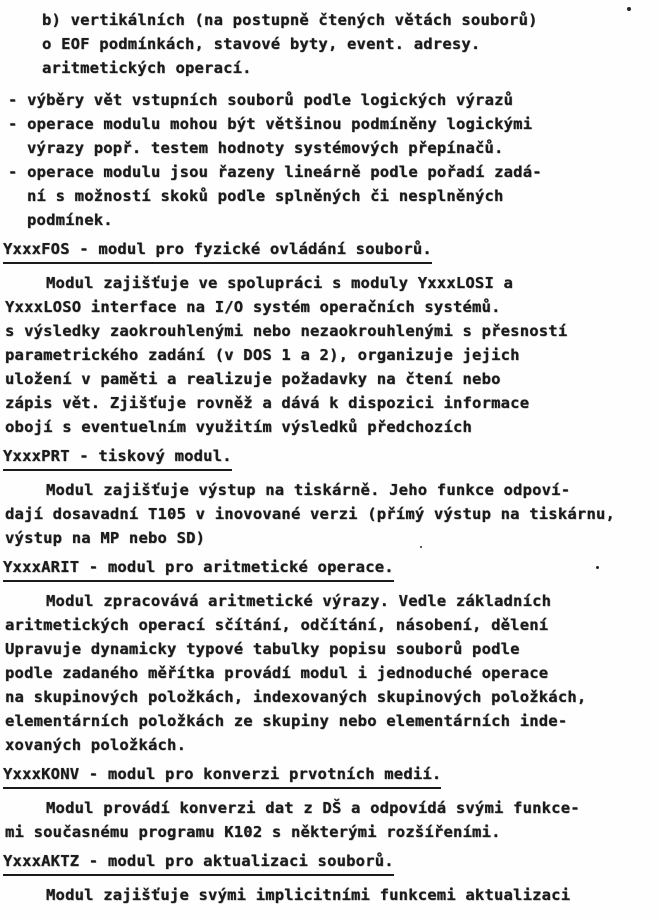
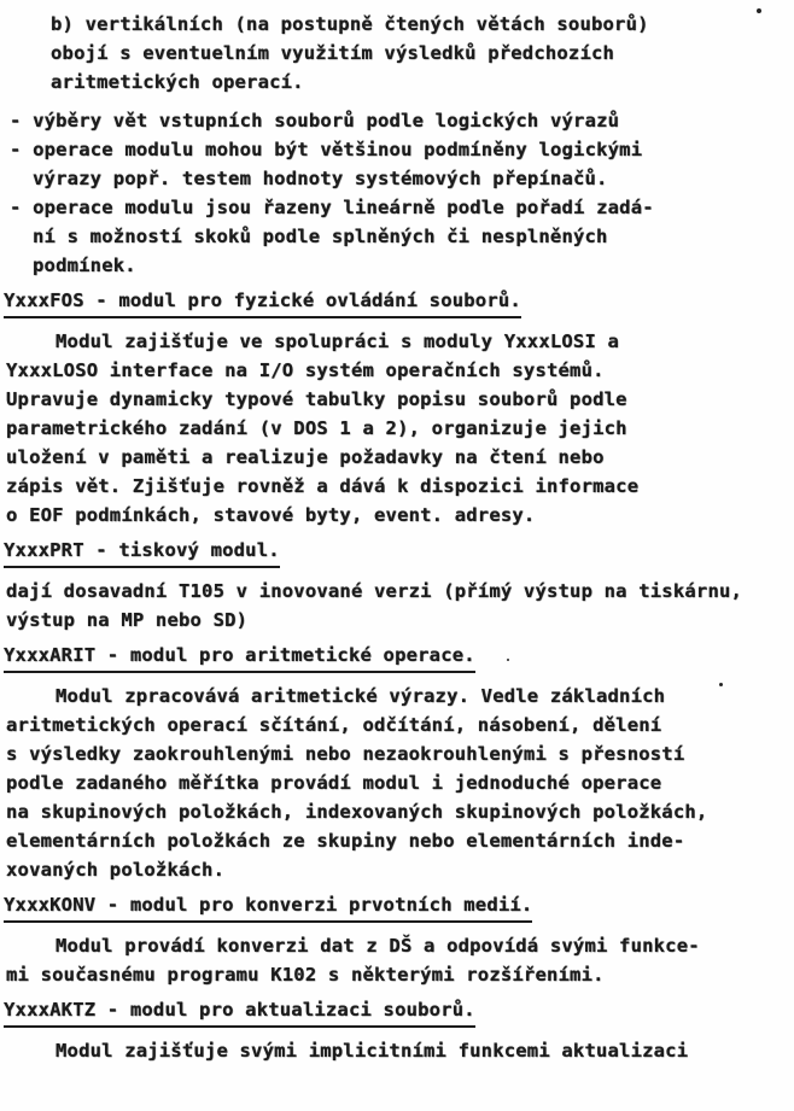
  b) vertikálních (na postupně čtených větách souborů)
- o EOF podmínkách, stavové byty, event. adresy.
+ obojí s eventuelním využitím výsledků předchozích
  aritmetických operací.
  - výběry vět vstupních souborů podle logických výrazů
  - operace modulu mohou být většinou podmíněny logickými
  výrazy popř. testem hodnoty systémových přepínačů.
  - operace modulu jsou řazeny lineárně podle pořadí zadá-
  ní s možností skoků podle splněných či nesplněných
  podmínek.
  YxxxFOS - modul pro fyzické ovládání souborů.
  Modul zajišťuje ve spolupráci s moduly YxxxLOSI a
  YxxxLOSO interface na I/O systém operačních systémů.
- s výsledky zaokrouhlenými nebo nezaokrouhlenými s přesností
+ Upravuje dynamicky typové tabulky popisu souborů podle
  parametrického zadání (v DOS 1 a 2), organizuje jejich
  uložení v paměti a realizuje požadavky na čtení nebo
  zápis vět. Zjišťuje rovněž a dává k dispozici informace
- obojí s eventuelním využitím výsledků předchozích
+ o EOF podmínkách, stavové byty, event. adresy.
  YxxxPRT - tiskový modul.
- Modul zajišťuje výstup na tiskárně. Jeho funkce odpoví-
  dají dosavadní T105 v inovované verzi (přímý výstup na tiskárnu,
  výstup na MP nebo SD)
  YxxxARIT - modul pro aritmetické operace.
  Modul zpracovává aritmetické výrazy. Vedle základních
  aritmetických operací sčítání, odčítání, násobení, dělení
- Upravuje dynamicky typové tabulky popisu souborů podle
+ s výsledky zaokrouhlenými nebo nezaokrouhlenými s přesností
  podle zadaného měřítka provádí modul i jednoduché operace
  na skupinových položkách, indexovaných skupinových položkách,
  elementárních položkách ze skupiny nebo elementárních inde-
  xovaných položkách.
  YxxxKONV - modul pro konverzi prvotních medií.
  Modul provádí konverzi dat z DŠ a odpovídá svými funkce-
  mi současnému programu K102 s některými rozšířeními.
  YxxxAKTZ - modul pro aktualizaci souborů.
  Modul zajišťuje svými implicitními funkcemi aktualizaci
